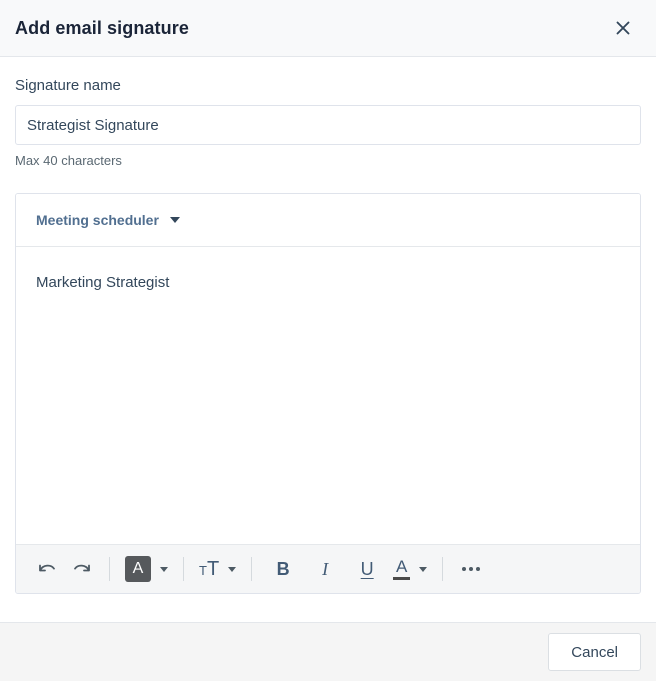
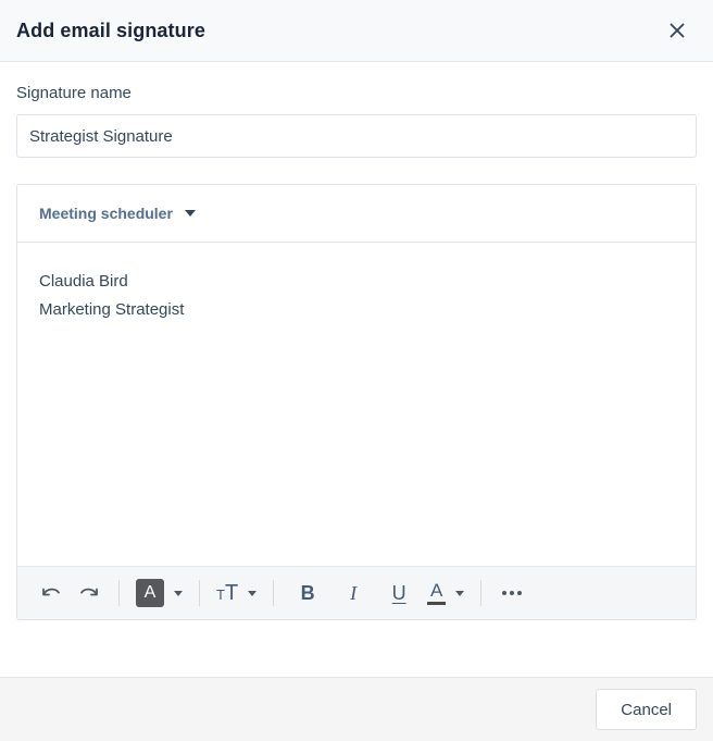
  Add email signature
  Signature name
  Strategist Signature
- Max 40 characters
  Meeting scheduler
+ Claudia Bird
  Marketing Strategist
  A
  T
  T
  B
  I
  U
  A
  Cancel
